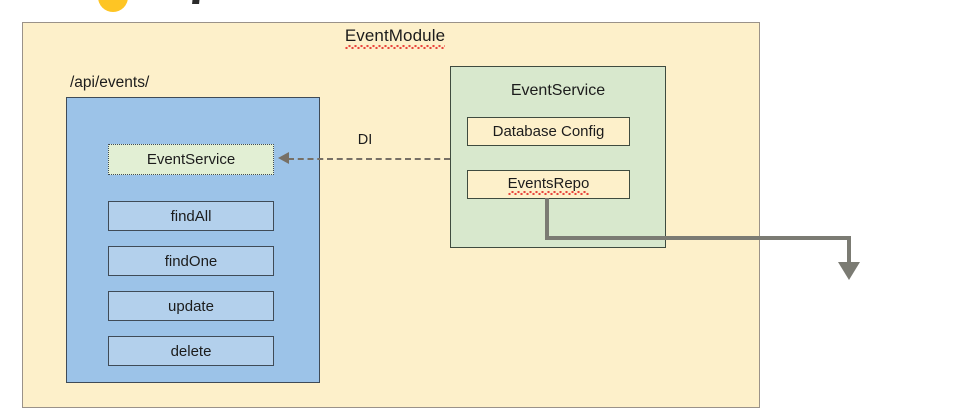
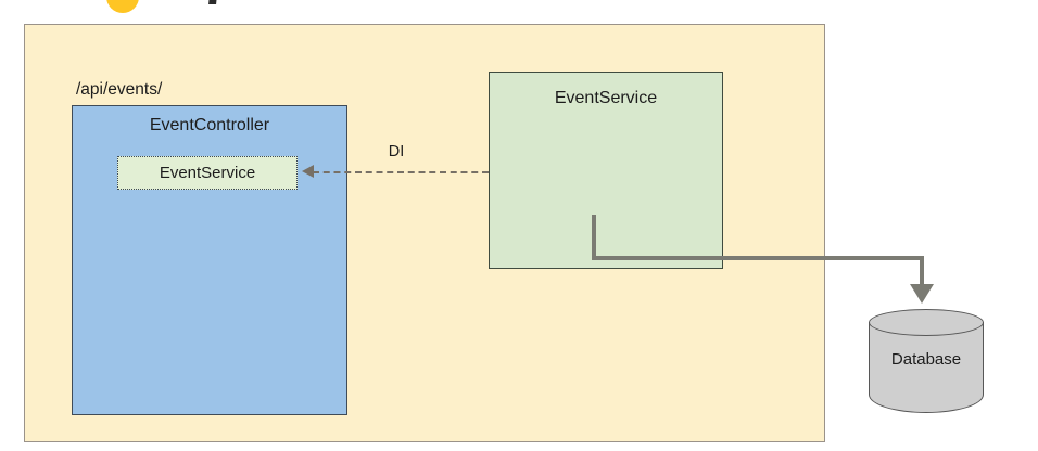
- EventModule
  /api/events/
+ EventController
  EventService
- findAll
- findOne
- update
- delete
  EventService
- Database Config
- EventsRepo
  DI
+ Database
